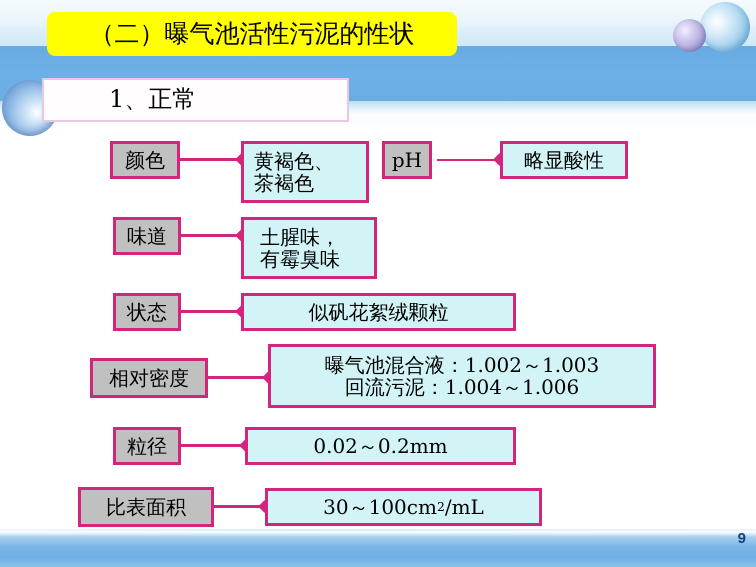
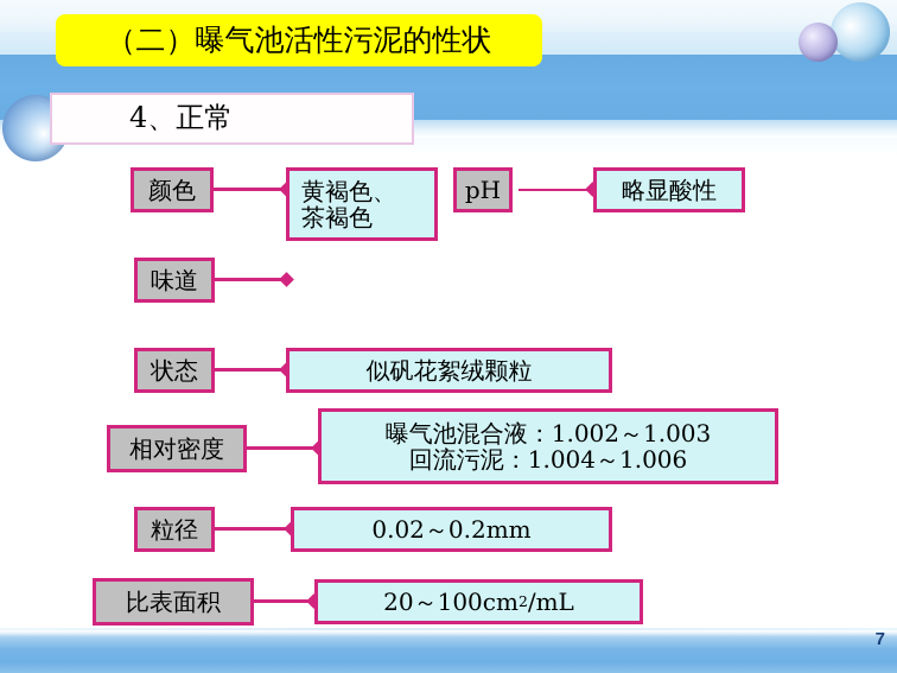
  （二）曝气池活性污泥的性状
- 1、正常
+ 4、正常
  颜色
  黄褐色、
  茶褐色
  pH
  略显酸性
  味道
- 土腥味，
- 有霉臭味
  状态
  似矾花絮绒颗粒
  相对密度
  曝气池混合液：1.002～1.003
  回流污泥：1.004～1.006
  粒径
  0.02～0.2mm
  比表面积
- 30～100cm
+ 20～100cm
  2
  /mL
- 9
+ 7
